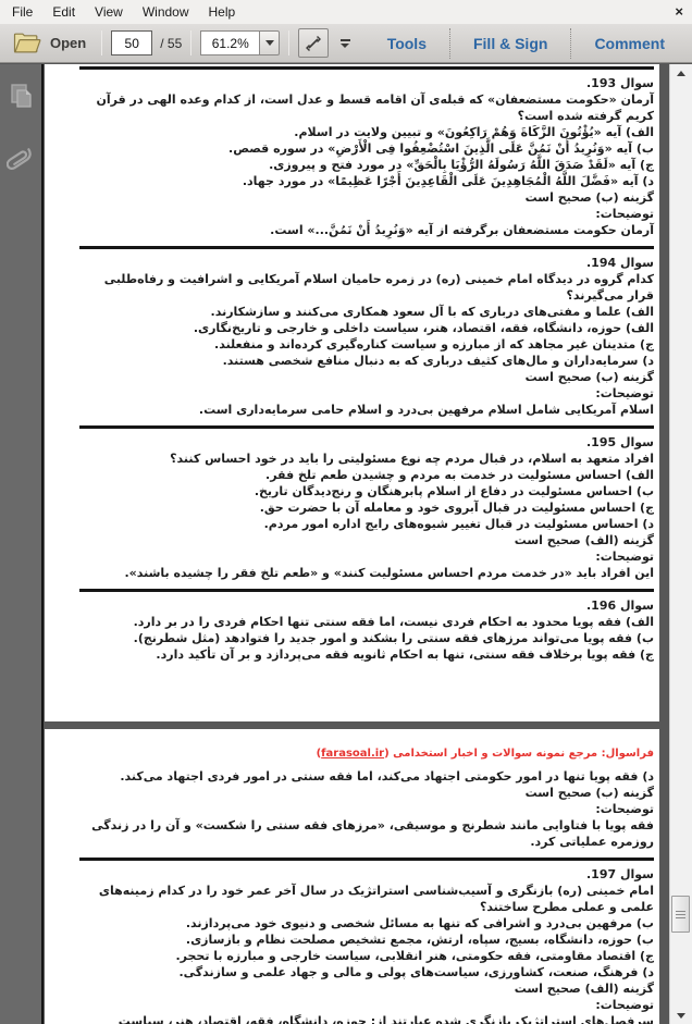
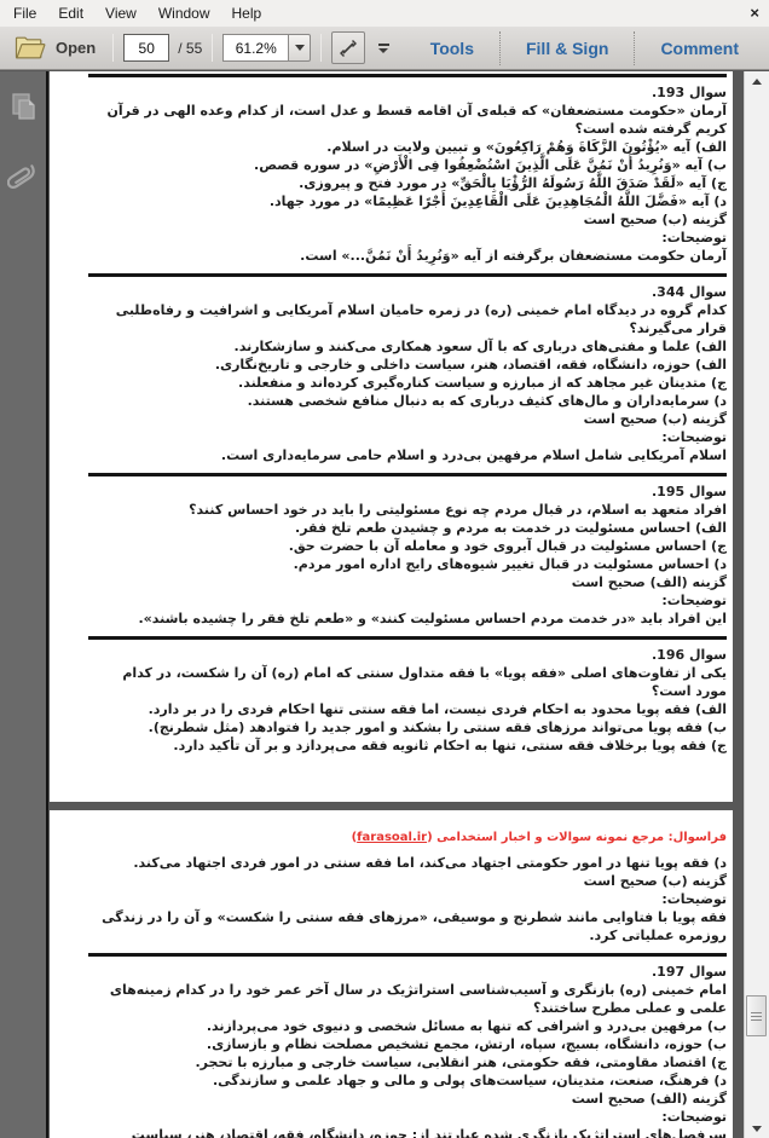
  File
  Edit
  View
  Window
  Help
  ×
  Open
  50
  / 55
  61.2%
  Tools
  Fill & Sign
  Comment
  سوال 193.
  آرمان «حکومت مستضعفان» که قبله‌ی آن اقامه قسط و عدل است، از کدام وعده الهی در قرآن کریم گرفته شده است؟
  الف) آیه «یُؤْتُونَ الزَّکَاةَ وَهُمْ رَاکِعُونَ» و تبیین ولایت در اسلام.
  ب) آیه «وَنُرِیدُ أَنْ نَمُنَّ عَلَی الَّذِینَ اسْتُضْعِفُوا فِی الْأَرْضِ» در سوره قصص.
  ج) آیه «لَقَدْ صَدَقَ اللَّهُ رَسُولَهُ الرُّؤْیَا بِالْحَقِّ» در مورد فتح و پیروزی.
  د) آیه «فَضَّلَ اللَّهُ الْمُجَاهِدِینَ عَلَی الْقَاعِدِینَ أَجْرًا عَظِیمًا» در مورد جهاد.
  گزینه (ب) صحیح است
  توضیحات:
  آرمان حکومت مستضعفان برگرفته از آیه «وَنُرِیدُ أَنْ نَمُنَّ...» است.
- سوال 194.
+ سوال 344.
  کدام گروه در دیدگاه امام خمینی (ره) در زمره حامیان اسلام آمریکایی و اشرافیت و رفاه‌طلبی قرار می‌گیرند؟
  الف) علما و مفتی‌های درباری که با آل سعود همکاری می‌کنند و سازشکارند.
  الف) حوزه، دانشگاه، فقه، اقتصاد، هنر، سیاست داخلی و خارجی و تاریخ‌نگاری.
  ج) متدینان غیر مجاهد که از مبارزه و سیاست کناره‌گیری کرده‌اند و منفعلند.
  د) سرمایه‌داران و مالهای کثیف درباری که به دنبال منافع شخصی هستند.
  گزینه (ب) صحیح است
  توضیحات:
  اسلام آمریکایی شامل اسلام مرفهین بی‌درد و اسلام حامی سرمایه‌داری است.
  سوال 195.
  افراد متعهد به اسلام، در قبال مردم چه نوع مسئولیتی را باید در خود احساس کنند؟
  الف) احساس مسئولیت در خدمت به مردم و چشیدن طعم تلخ فقر.
- ب) احساس مسئولیت در دفاع از اسلام پابرهنگان و رنج‌دیدگان تاریخ.
  ج) احساس مسئولیت در قبال آبروی خود و معامله آن با حضرت حق.
  د) احساس مسئولیت در قبال تغییر شیوه‌های رایج اداره امور مردم.
  گزینه (الف) صحیح است
  توضیحات:
  این افراد باید «در خدمت مردم احساس مسئولیت کنند» و «طعم تلخ فقر را چشیده باشند».
  سوال 196.
+ یکی از تفاوت‌های اصلی «فقه پویا» با فقه متداول سنتی که امام (ره) آن را شکست، در کدام مورد است؟
  الف) فقه پویا محدود به احکام فردی نیست، اما فقه سنتی تنها احکام فردی را در بر دارد.
  ب) فقه پویا می‌تواند مرزهای فقه سنتی را بشکند و امور جدید را فتوادهد (مثل شطرنج).
  ج) فقه پویا برخلاف فقه سنتی، تنها به احکام ثانویه فقه می‌پردازد و بر آن تأکید دارد.
  فراسوال: مرجع نمونه سوالات و اخبار استخدامی (farasoal.ir)
  د) فقه پویا تنها در امور حکومتی اجتهاد می‌کند، اما فقه سنتی در امور فردی اجتهاد می‌کند.
  گزینه (ب) صحیح است
  توضیحات:
  فقه پویا با فتاوایی مانند شطرنج و موسیقی، «مرزهای فقه سنتی را شکست» و آن را در زندگی روزمره عملیاتی کرد.
  سوال 197.
  امام خمینی (ره) بازنگری و آسیب‌شناسی استراتژیک در سال آخر عمر خود را در کدام زمینه‌های علمی و عملی مطرح ساختند؟
  ب) مرفهین بی‌درد و اشرافی که تنها به مسائل شخصی و دنیوی خود می‌پردازند.
  ب) حوزه، دانشگاه، بسیج، سپاه، ارتش، مجمع تشخیص مصلحت نظام و بازسازی.
  ج) اقتصاد مقاومتی، فقه حکومتی، هنر انقلابی، سیاست خارجی و مبارزه با تحجر.
- د) فرهنگ، صنعت، کشاورزی، سیاست‌های پولی و مالی و جهاد علمی و سازندگی.
+ د) فرهنگ، صنعت، متدینان، سیاست‌های پولی و مالی و جهاد علمی و سازندگی.
  گزینه (الف) صحیح است
  توضیحات:
  سرفصل‌های استراتژیک بازنگری شده عبارتند از: حوزه، دانشگاه، فقه، اقتصاد، هنر، سیاست
